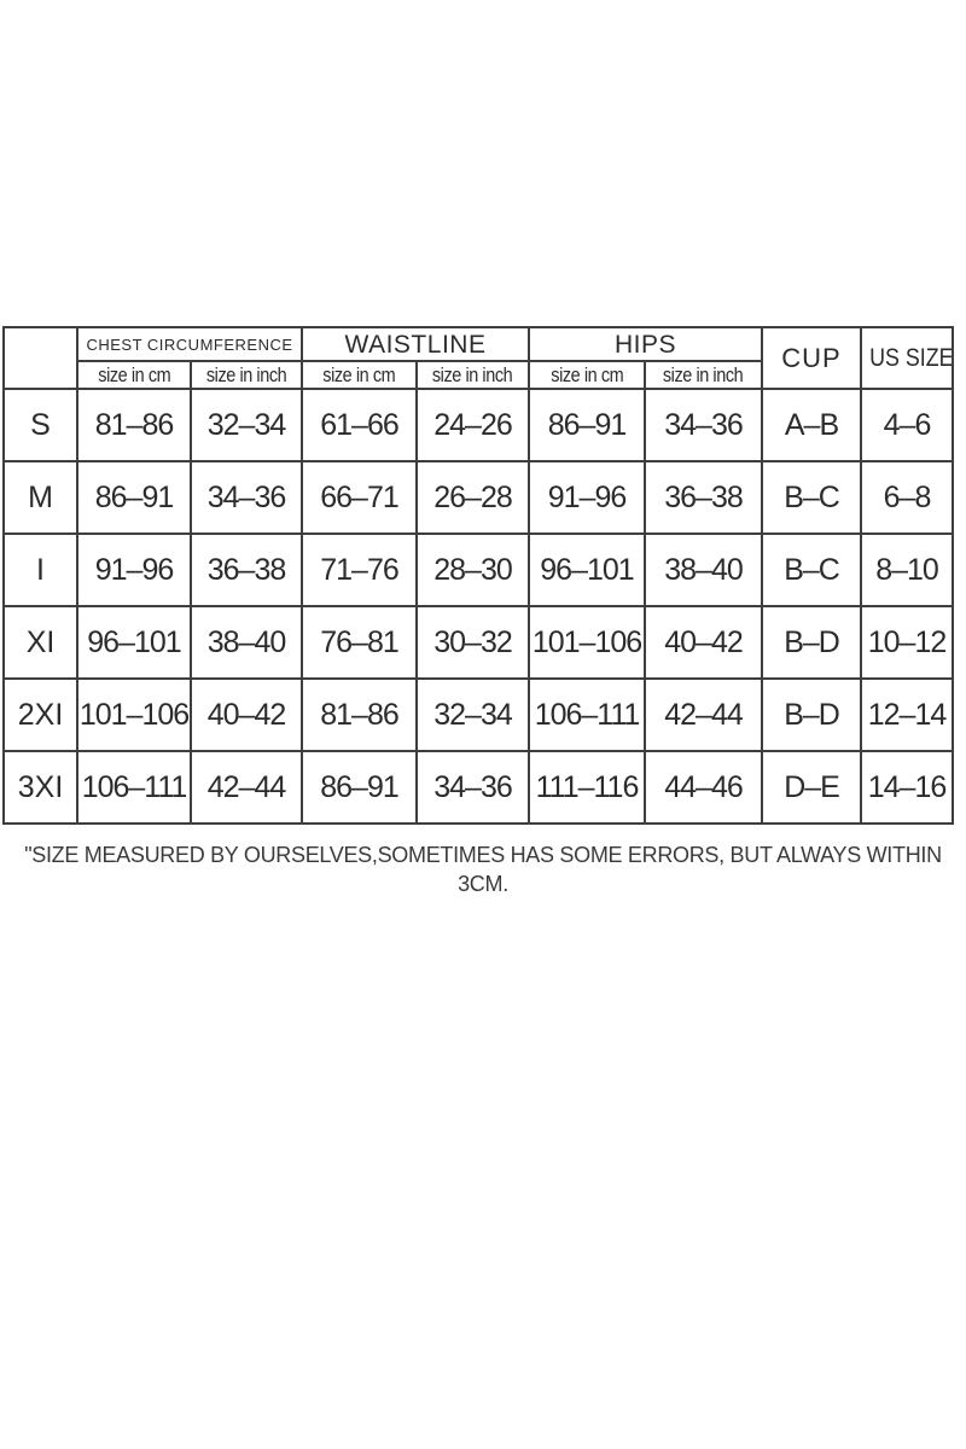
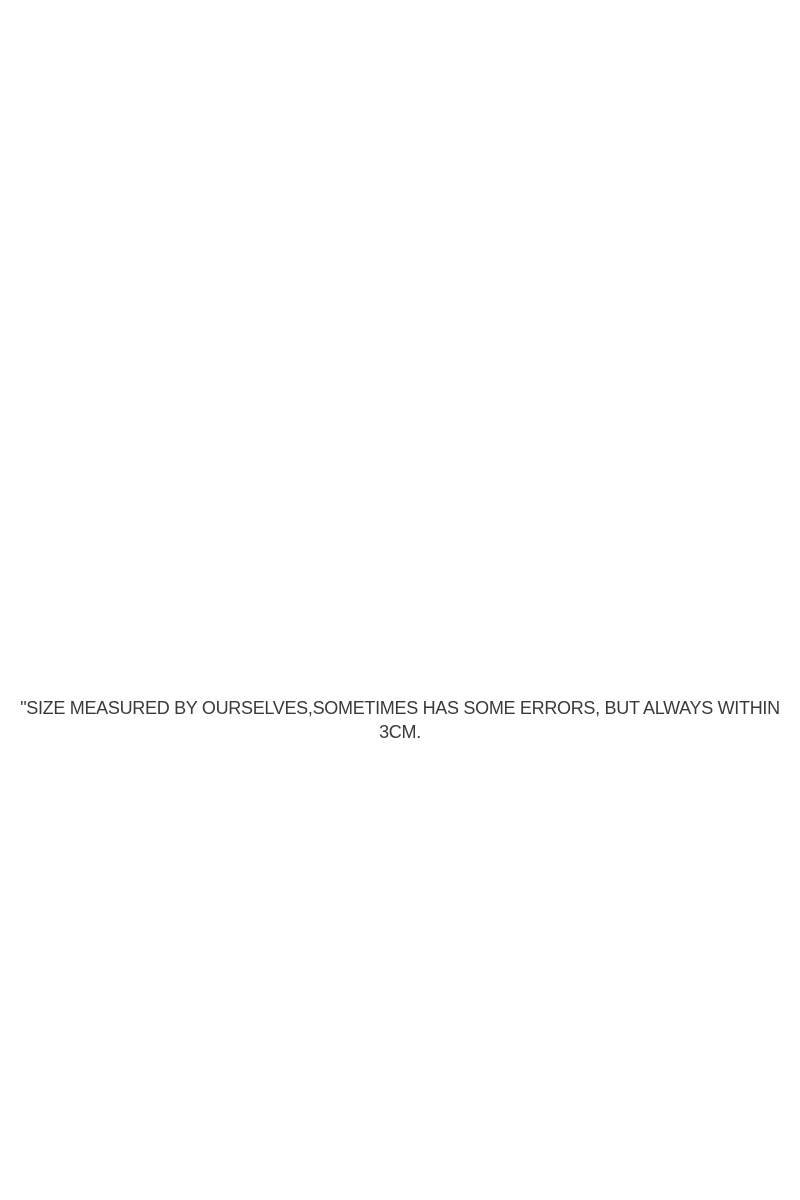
- 	CHEST CIRCUMFERENCE	WAISTLINE	HIPS	CUP	US SIZE
- size in cm	size in inch	size in cm	size in inch	size in cm	size in inch
- S	81–86	32–34	61–66	24–26	86–91	34–36	A–B	4–6
- M	86–91	34–36	66–71	26–28	91–96	36–38	B–C	6–8
- I	91–96	36–38	71–76	28–30	96–101	38–40	B–C	8–10
- XI	96–101	38–40	76–81	30–32	101–106	40–42	B–D	10–12
- 2XI	101–106	40–42	81–86	32–34	106–111	42–44	B–D	12–14
- 3XI	106–111	42–44	86–91	34–36	111–116	44–46	D–E	14–16
  "SIZE MEASURED BY OURSELVES,SOMETIMES HAS SOME ERRORS, BUT ALWAYS WITHIN 3CM.
